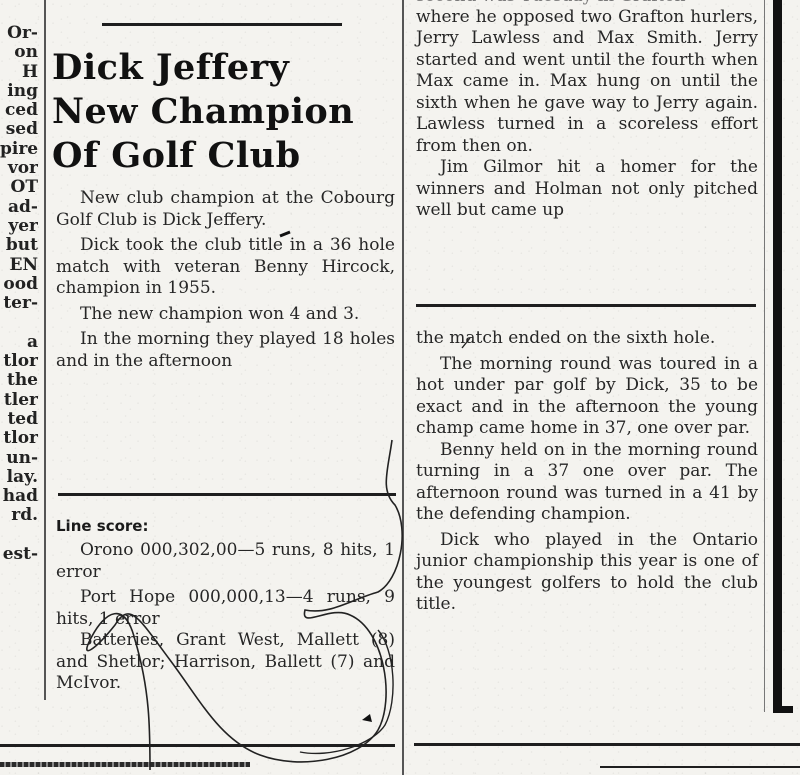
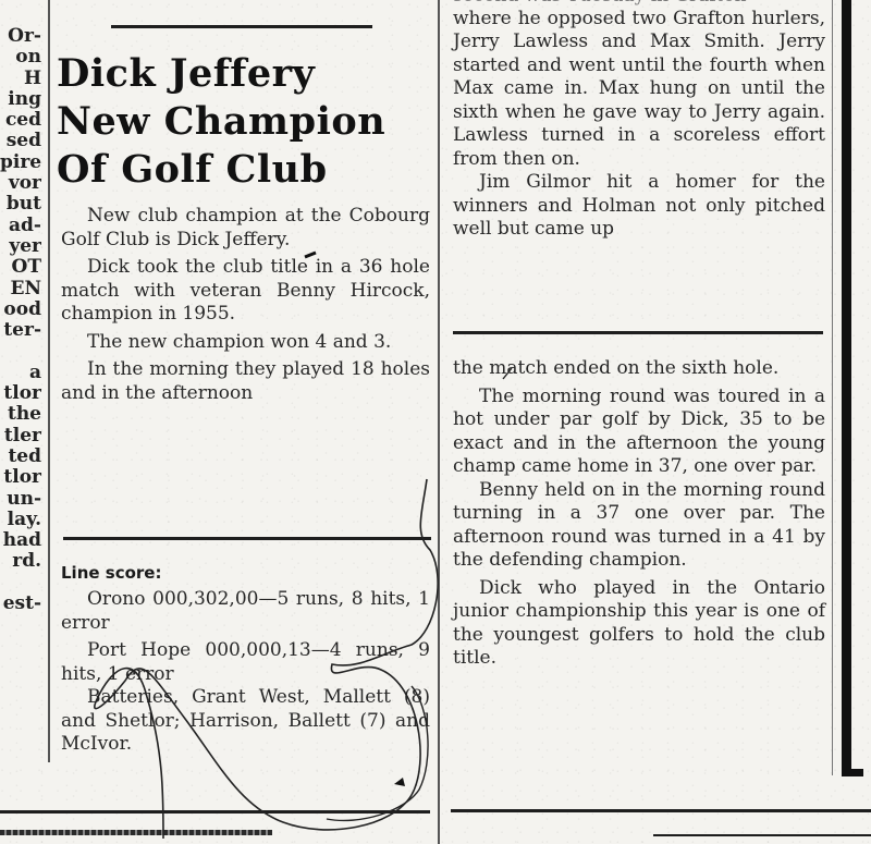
  Or-
  on
  H
  ing
  ced
  sed
  pire
  vor
- OT
+ but
  ad-
  yer
- but
+ OT
  EN
  ood
  ter-
  a
  tlor
  the
  tler
  ted
  tlor
  un-
  lay.
  had
  rd.
  est-
  Dick Jeffery
  New Champion
  Of Golf Club
  New club champion at the Cobourg Golf Club is Dick Jeffery.
  Dick took the club title in a 36 hole match with veteran Benny Hircock, champion in 1955.
  The new champion won 4 and 3.
  In the morning they played 18 holes and in the afternoon
  Line score:
  Orono 000,302,00—5 runs, 8 hits, 1 error
  Port Hope 000,000,13—4 run, 9 hits,ror
  Batterie, Grant West, Mallett8) and Shetlor; Harrison, Ballett (7) and McIvor.
  where he opposed two Grafton hurlers, Jerry Lawless and Max Smith. Jerry started and went until the fourth when Max came in. Max hung on until the sixth when he gave way to Jerry again. Lawless turned in a scoreless effort from then on.
  Jim Gilmor hit a homer for the winners and Holman not only pitched well but came up
  the match ended on the sixth hole.
  The morning round was toured in a hot under par golf by Dick, 35 to be exact and in the afternoon the young champ came home in 37, one over par.
  Benny held on in the morning round turning in a 37 one over par. The afternoon round was turned in a 41 by the defending champion.
  Dick who played in the Ontario junior championship this year is one of the youngest golfers to hold the club title.
